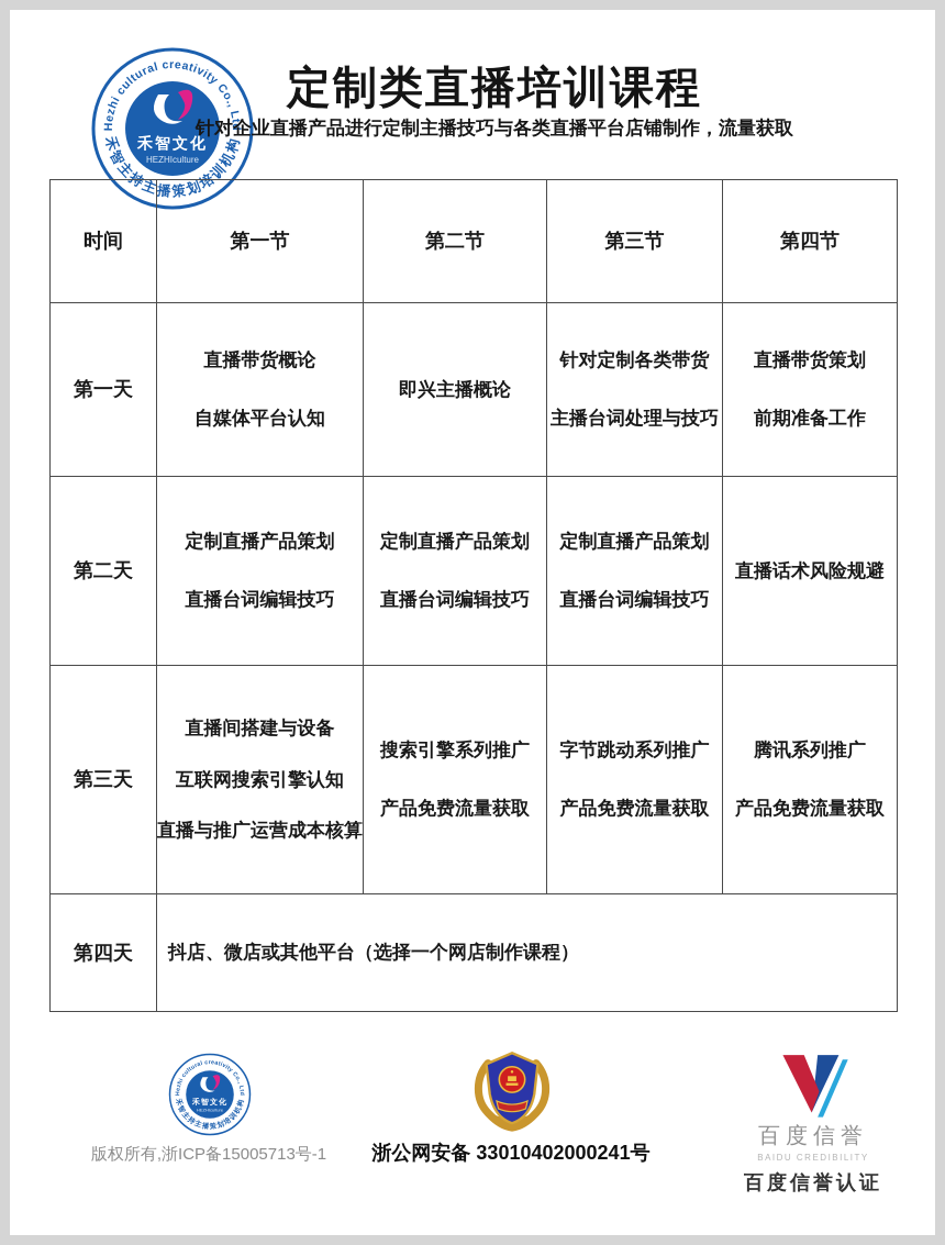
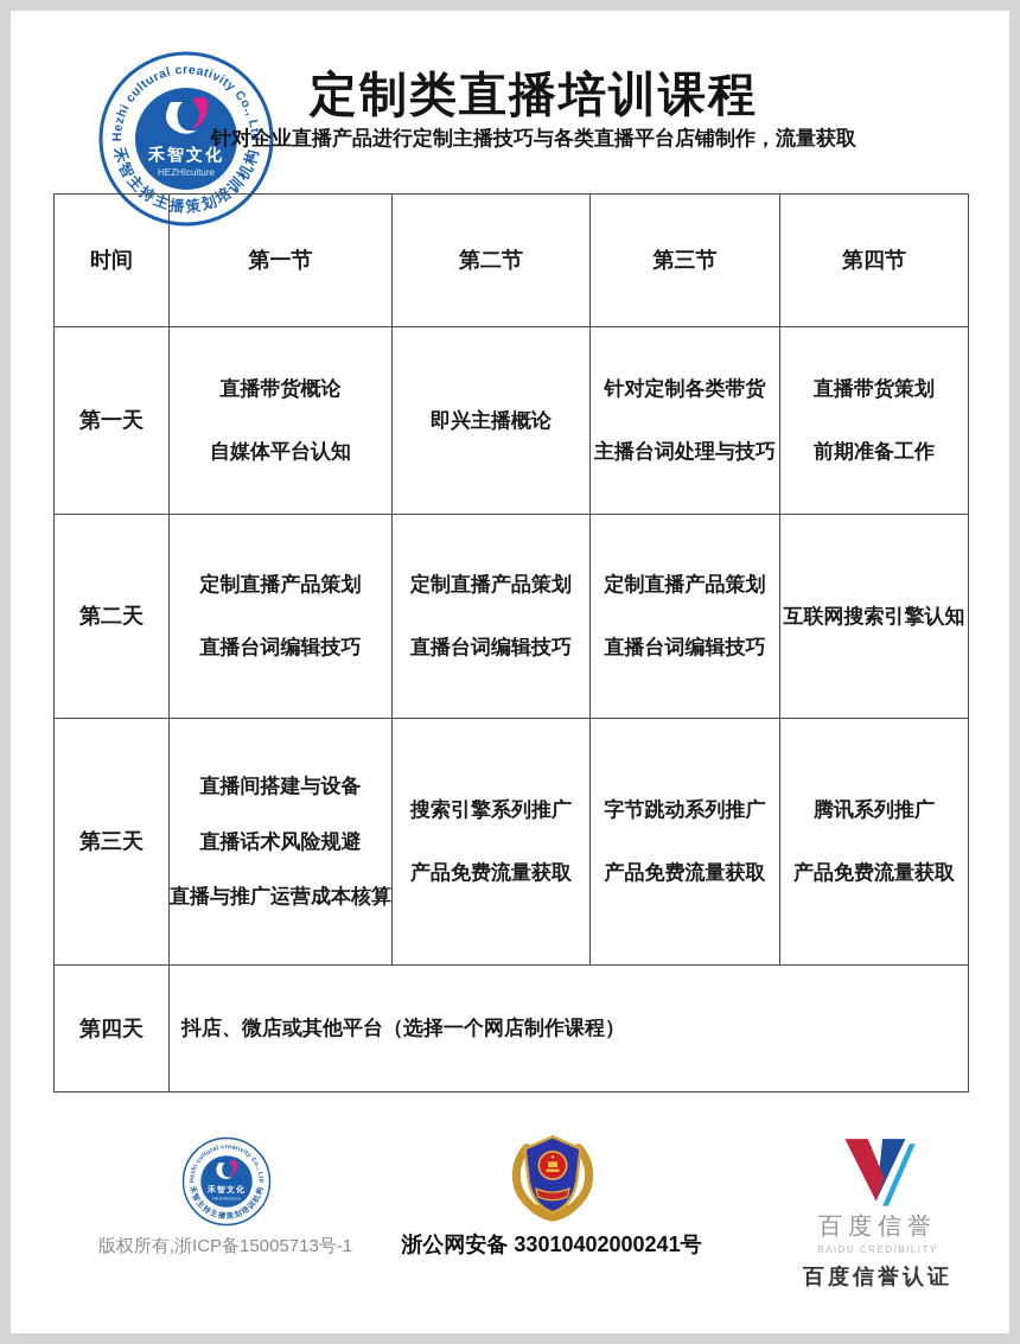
  定制类直播培训课程
  针对企业直播产品进行定制主播技巧与各类直播平台店铺制作，流量获取
  时间
  第一节
  第二节
  第三节
  第四节
  第一天
  直播带货概论
  自媒体平台认知
  即兴主播概论
  针对定制各类带货
  主播台词处理与技巧
  直播带货策划
  前期准备工作
  第二天
  定制直播产品策划
  直播台词编辑技巧
  定制直播产品策划
  直播台词编辑技巧
  定制直播产品策划
  直播台词编辑技巧
- 直播话术风险规避
+ 互联网搜索引擎认知
  第三天
  直播间搭建与设备
- 互联网搜索引擎认知
+ 直播话术风险规避
  直播与推广运营成本核算
  搜索引擎系列推广
  产品免费流量获取
  字节跳动系列推广
  产品免费流量获取
  腾讯系列推广
  产品免费流量获取
  第四天
  抖店、微店或其他平台（选择一个网店制作课程）
  版权所有,浙ICP备15005713号-1
  浙公网安备 33010402000241号
  百度信誉
  BAIDU CREDIBILITY
  百度信誉认证
